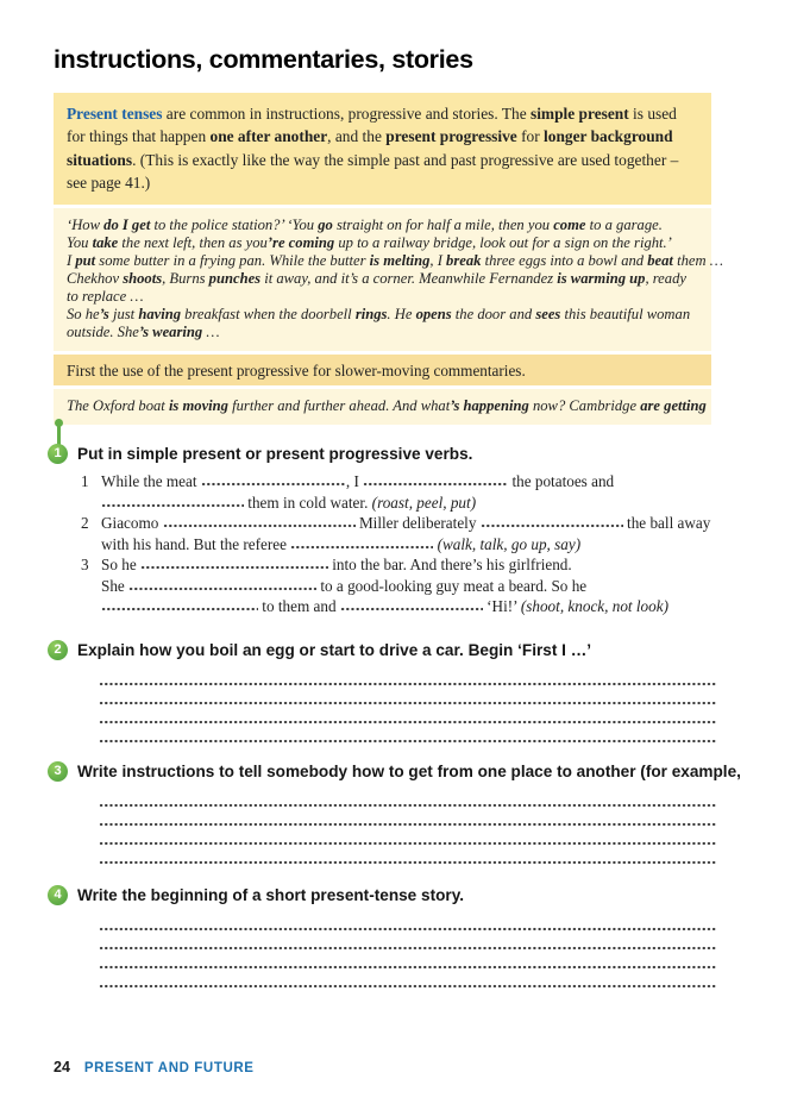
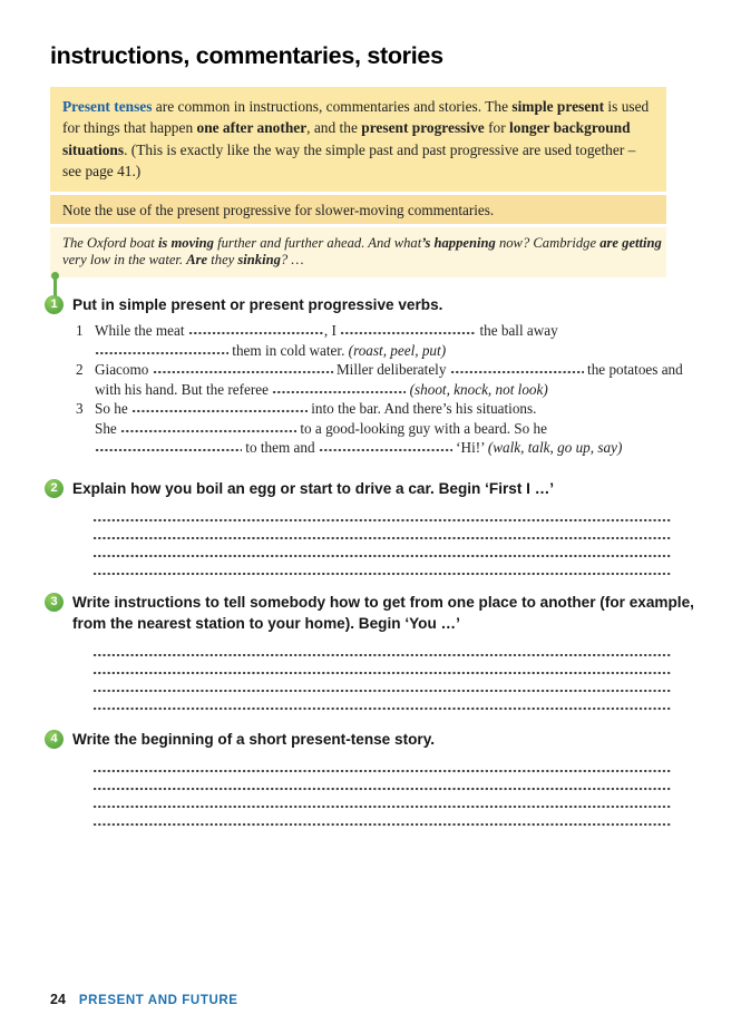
  instructions, commentaries, stories
- Present tenses are common in instructions, progressive and stories. The simple present is used for things that happen one after another, and the present progressive for longer background situations. (This is exactly like the way the simple past and past progressive are used together – see page 41.)
+ Present tenses are common in instructions, commentaries and stories. The simple present is used for things that happen one after another, and the present progressive for longer background situations. (This is exactly like the way the simple past and past progressive are used together – see page 41.)
- ‘How do I get to the police station?’ ‘You go straight on for half a mile, then you come to a garage.
- You take the next left, then as you’re coming up to a railway bridge, look out for a sign on the right.’
- I put some butter in a frying pan. While the butter is melting, I break three eggs into a bowl and beat them …
- Chekhov shoots, Burns punches it away, and it’s a corner. Meanwhile Fernandez is warming up, ready
- to replace …
- So he’s just having breakfast when the doorbell rings. He opens the door and sees this beautiful woman
- outside. She’s wearing …
- First the use of the present progressive for slower-moving commentaries.
+ Note the use of the present progressive for slower-moving commentaries.
  The Oxford boat is moving further and further ahead. And what’s happening now? Cambridge are getting
+ very low in the water. Are they sinking? …
  1
  Put in simple present or present progressive verbs.
  1
- While the meat , I the potatoes and
+ While the meat , I the ball away
  them in cold water. (roast, peel, put)
  2
- Giacomo Miller deliberately the ball away
+ Giacomo Miller deliberately the potatoes and
- with his hand. But the referee (walk, talk, go up, say)
+ with his hand. But the referee (shoot, knock, not look)
  3
- So he into the bar. And there’s his girlfriend.
+ So he into the bar. And there’s his situations.
- She to a good-looking guy meat a beard. So he
+ She to a good-looking guy with a beard. So he
- to them and ‘Hi!’ (shoot, knock, not look)
+ to them and ‘Hi!’ (walk, talk, go up, say)
  2
  Explain how you boil an egg or start to drive a car. Begin ‘First I …’
  3
  Write instructions to tell somebody how to get from one place to another (for example,
+ from the nearest station to your home). Begin ‘You …’
  4
  Write the beginning of a short present-tense story.
  24
  PRESENT AND FUTURE
